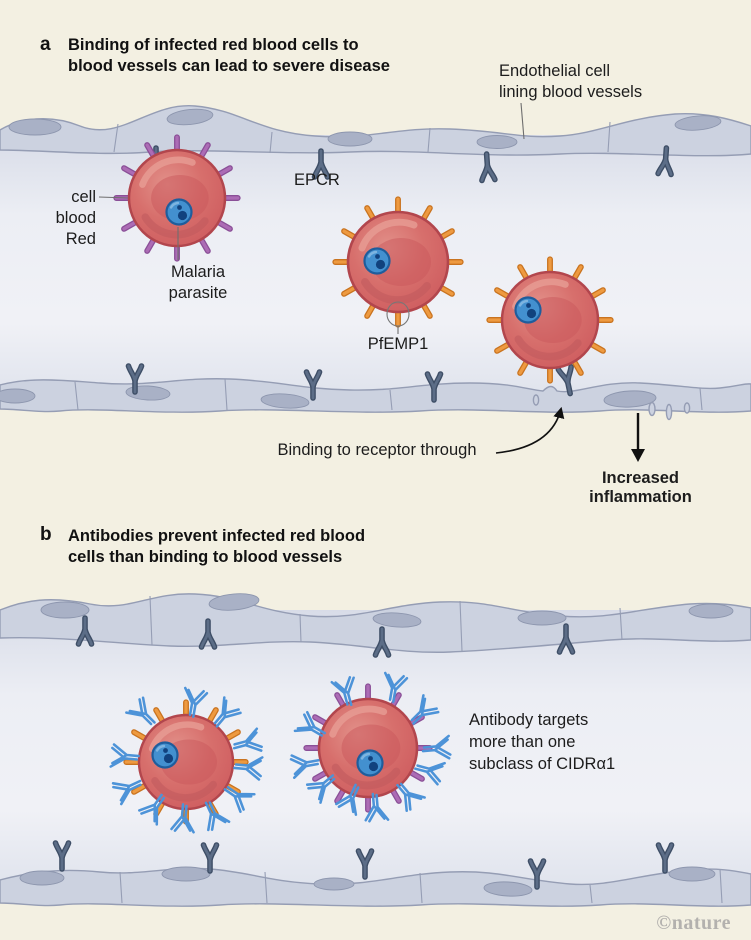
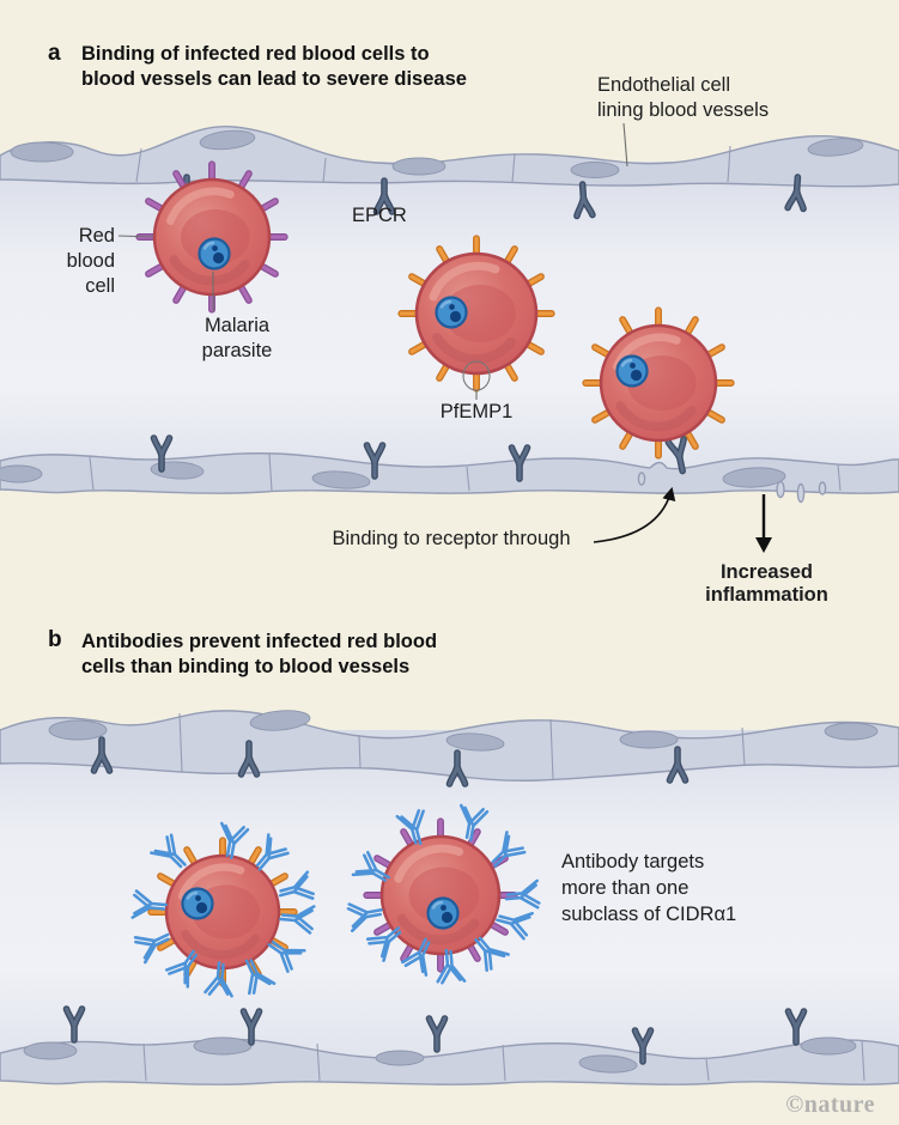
  a
  Binding of infected red blood cells to
  blood vessels can lead to severe disease
  Endothelial cell
  lining blood vessels
  EPCR
- cell
+ Red
  blood
- Red
+ cell
  Malaria
  parasite
  PfEMP1
  Binding to receptor through
  Increased
  inflammation
  b
  Antibodies prevent infected red blood
  cells than binding to blood vessels
  Antibody targets
  more than one
  subclass of CIDRα1
  ©nature
